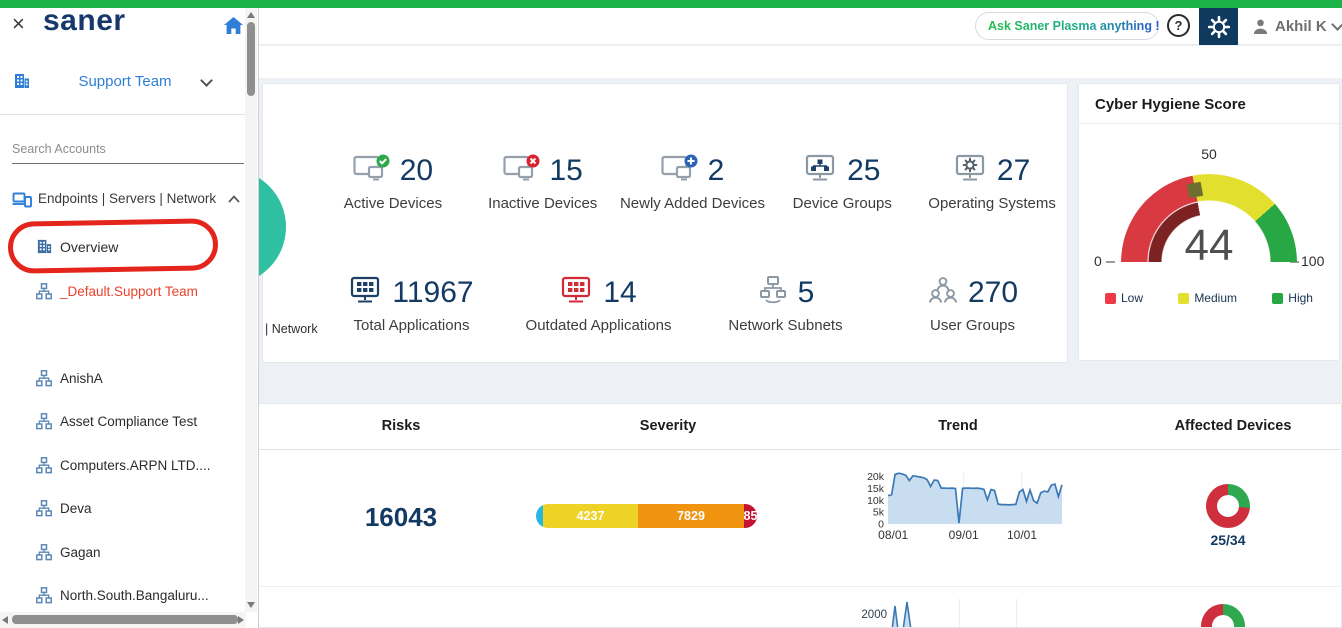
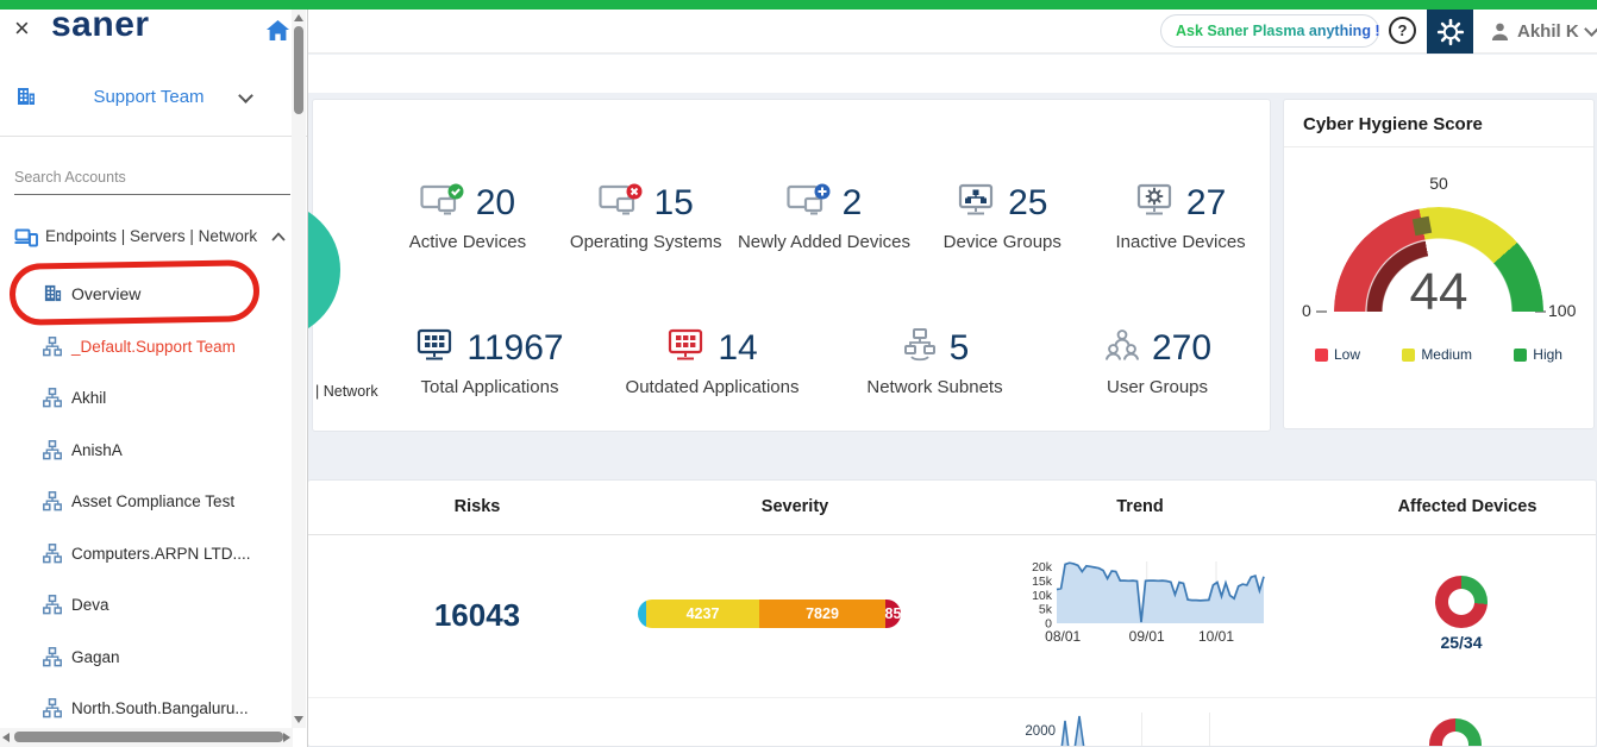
  | Network
  20
  Active Devices
  15
- Inactive Devices
+ Operating Systems
  2
  Newly Added Devices
  25
  Device Groups
  27
- Operating Systems
+ Inactive Devices
  11967
  Total Applications
  14
  Outdated Applications
  5
  Network Subnets
  270
  User Groups
  Cyber Hygiene Score
  50
  0
  100
  44
  Low
  Medium
  High
  Risks
  Severity
  Trend
  Affected Devices
  16043
  4237
  7829
  85
  0
  5k
  10k
  15k
  20k
  08/01
  09/01
  10/01
  25/34
  2000
  Ask Saner Plasma anything !
  ?
  Akhil K
  ×
  saner
  Support Team
  Search Accounts
  Endpoints | Servers | Network
  Overview
  _Default.Support Team
+ Akhil
  AnishA
  Asset Compliance Test
  Computers.ARPN LTD....
  Deva
  Gagan
  North.South.Bangaluru...
